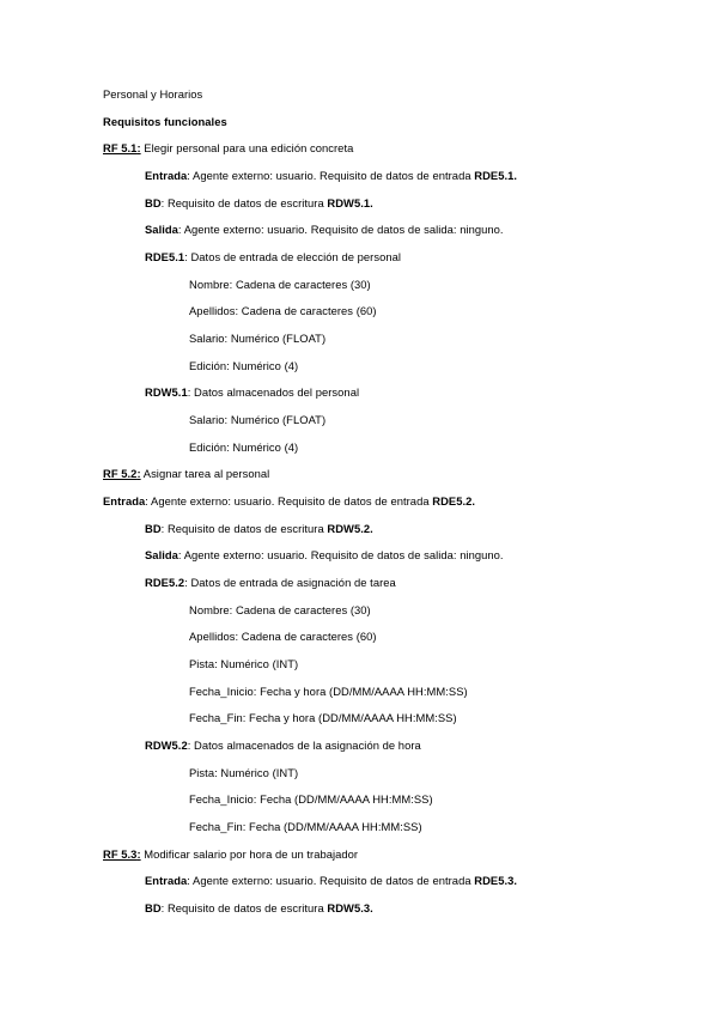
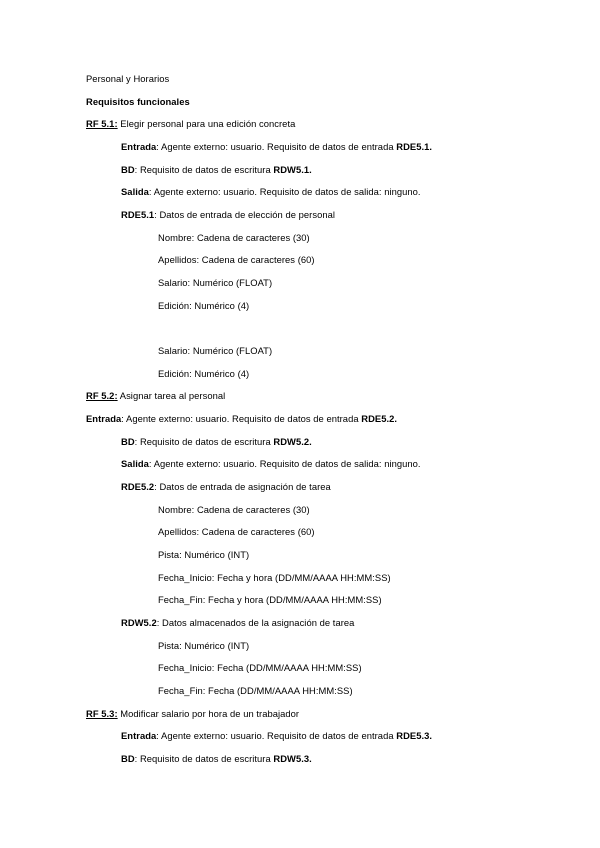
  Personal y Horarios
  Requisitos funcionales
  RF 5.1: Elegir personal para una edición concreta
  Entrada: Agente externo: usuario. Requisito de datos de entrada RDE5.1.
  BD: Requisito de datos de escritura RDW5.1.
  Salida: Agente externo: usuario. Requisito de datos de salida: ninguno.
  RDE5.1: Datos de entrada de elección de personal
  Nombre: Cadena de caracteres (30)
  Apellidos: Cadena de caracteres (60)
  Salario: Numérico (FLOAT)
  Edición: Numérico (4)
- RDW5.1: Datos almacenados del personal
  Salario: Numérico (FLOAT)
  Edición: Numérico (4)
  RF 5.2: Asignar tarea al personal
  Entrada: Agente externo: usuario. Requisito de datos de entrada RDE5.2.
  BD: Requisito de datos de escritura RDW5.2.
  Salida: Agente externo: usuario. Requisito de datos de salida: ninguno.
  RDE5.2: Datos de entrada de asignación de tarea
  Nombre: Cadena de caracteres (30)
  Apellidos: Cadena de caracteres (60)
  Pista: Numérico (INT)
  Fecha_Inicio: Fecha y hora (DD/MM/AAAA HH:MM:SS)
  Fecha_Fin: Fecha y hora (DD/MM/AAAA HH:MM:SS)
- RDW5.2: Datos almacenados de la asignación de hora
+ RDW5.2: Datos almacenados de la asignación de tarea
  Pista: Numérico (INT)
  Fecha_Inicio: Fecha (DD/MM/AAAA HH:MM:SS)
  Fecha_Fin: Fecha (DD/MM/AAAA HH:MM:SS)
  RF 5.3: Modificar salario por hora de un trabajador
  Entrada: Agente externo: usuario. Requisito de datos de entrada RDE5.3.
  BD: Requisito de datos de escritura RDW5.3.
